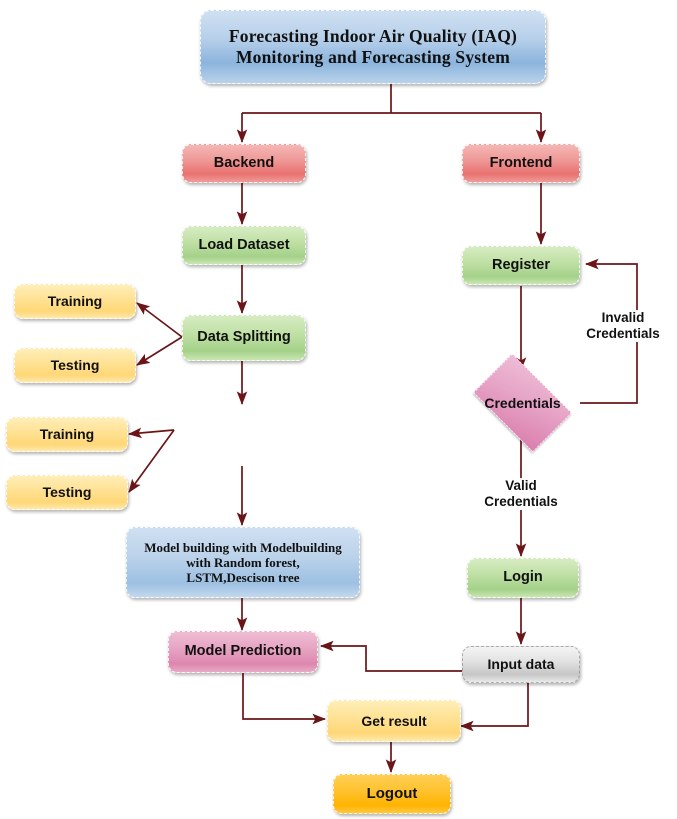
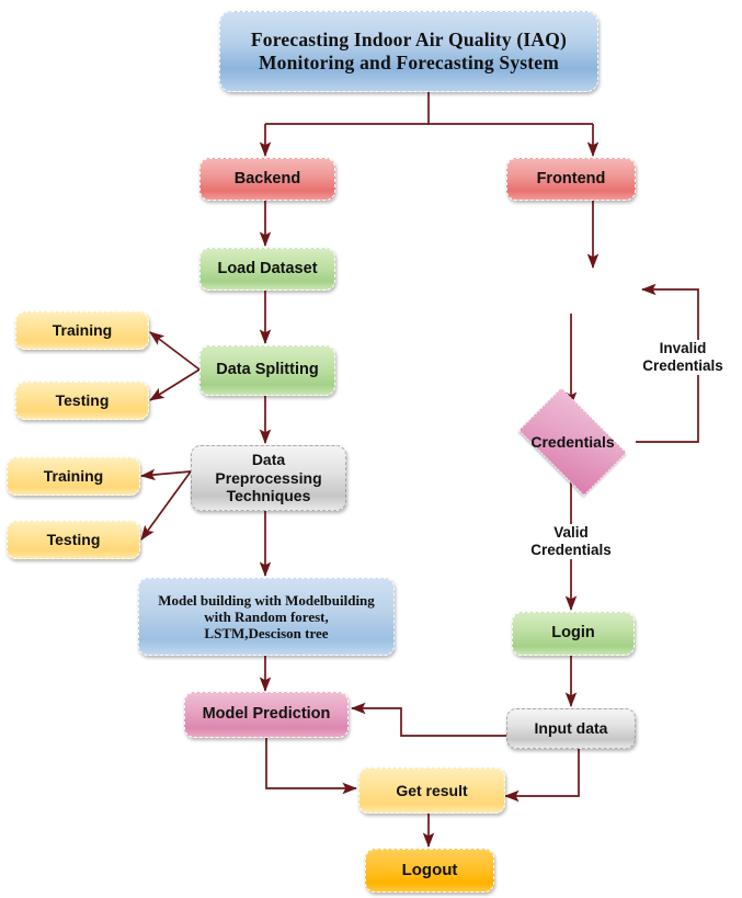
  Forecasting Indoor Air Quality (IAQ)
  Monitoring and Forecasting System
  Backend
  Load Dataset
  Data Splitting
  Training
  Testing
+ Data
+ Preprocessing
+ Techniques
  Training
  Testing
  Model building with Modelbuilding
  with Random forest,
  LSTM,Descison tree
  Model Prediction
  Frontend
- Register
  Credentials
  Login
  Input data
  Get result
  Logout
  Invalid
  Credentials
  Valid
  Credentials
